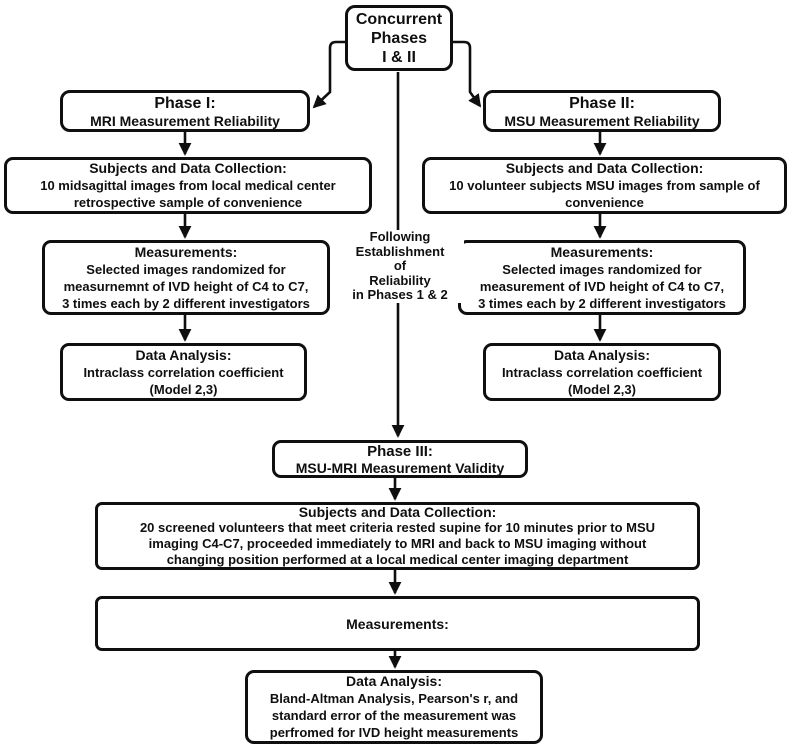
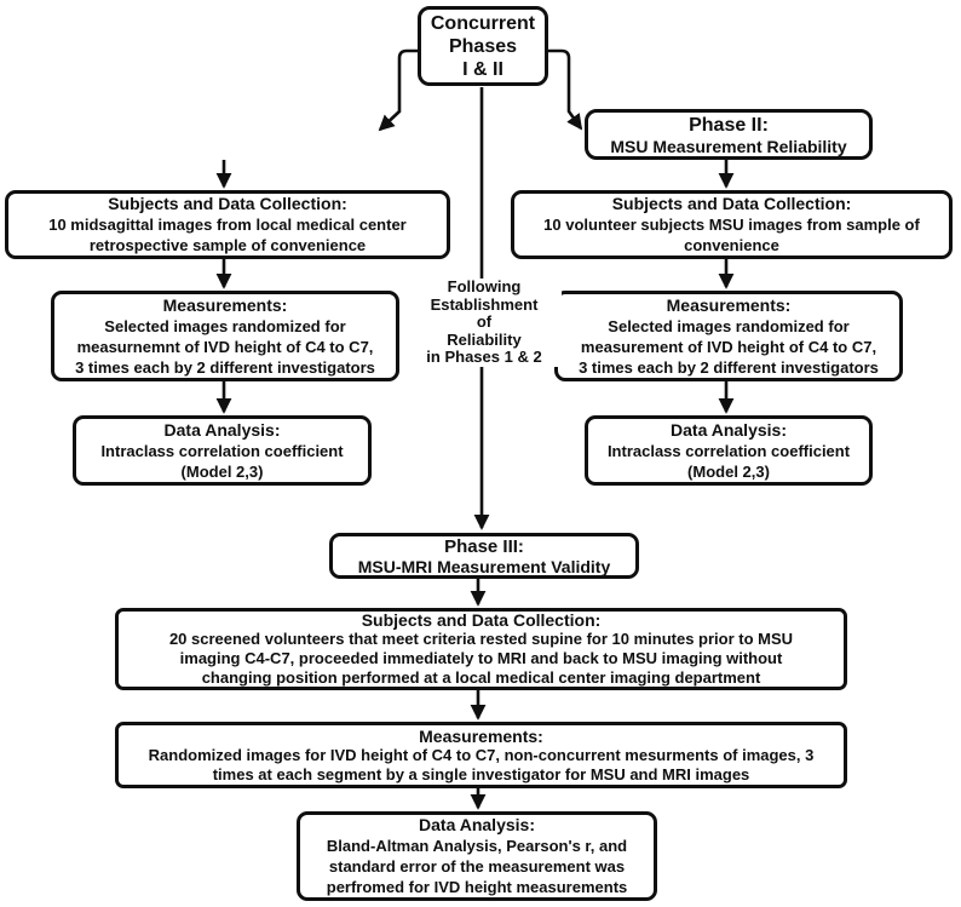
  Concurrent
  Phases
  I & II
- Phase I:
- MRI Measurement Reliability
  Phase II:
  MSU Measurement Reliability
  Subjects and Data Collection:
  10 midsagittal images from local medical center
  retrospective sample of convenience
  Subjects and Data Collection:
  10 volunteer subjects MSU images from sample of
  convenience
  Measurements:
  Selected images randomized for
  measurnemnt of IVD height of C4 to C7,
  3 times each by 2 different investigators
  Measurements:
  Selected images randomized for
  measurement of IVD height of C4 to C7,
  3 times each by 2 different investigators
  Data Analysis:
  Intraclass correlation coefficient
  (Model 2,3)
  Data Analysis:
  Intraclass correlation coefficient
  (Model 2,3)
  Following
  Establishment
  of
  Reliability
  in Phases 1 & 2
  Phase III:
  MSU-MRI Measurement Validity
  Subjects and Data Collection:
  20 screened volunteers that meet criteria rested supine for 10 minutes prior to MSU
  imaging C4-C7, proceeded immediately to MRI and back to MSU imaging without
  changing position performed at a local medical center imaging department
  Measurements:
+ Randomized images for IVD height of C4 to C7, non-concurrent mesurments of images, 3
+ times at each segment by a single investigator for MSU and MRI images
  Data Analysis:
  Bland-Altman Analysis, Pearson's r, and
  standard error of the measurement was
  perfromed for IVD height measurements
